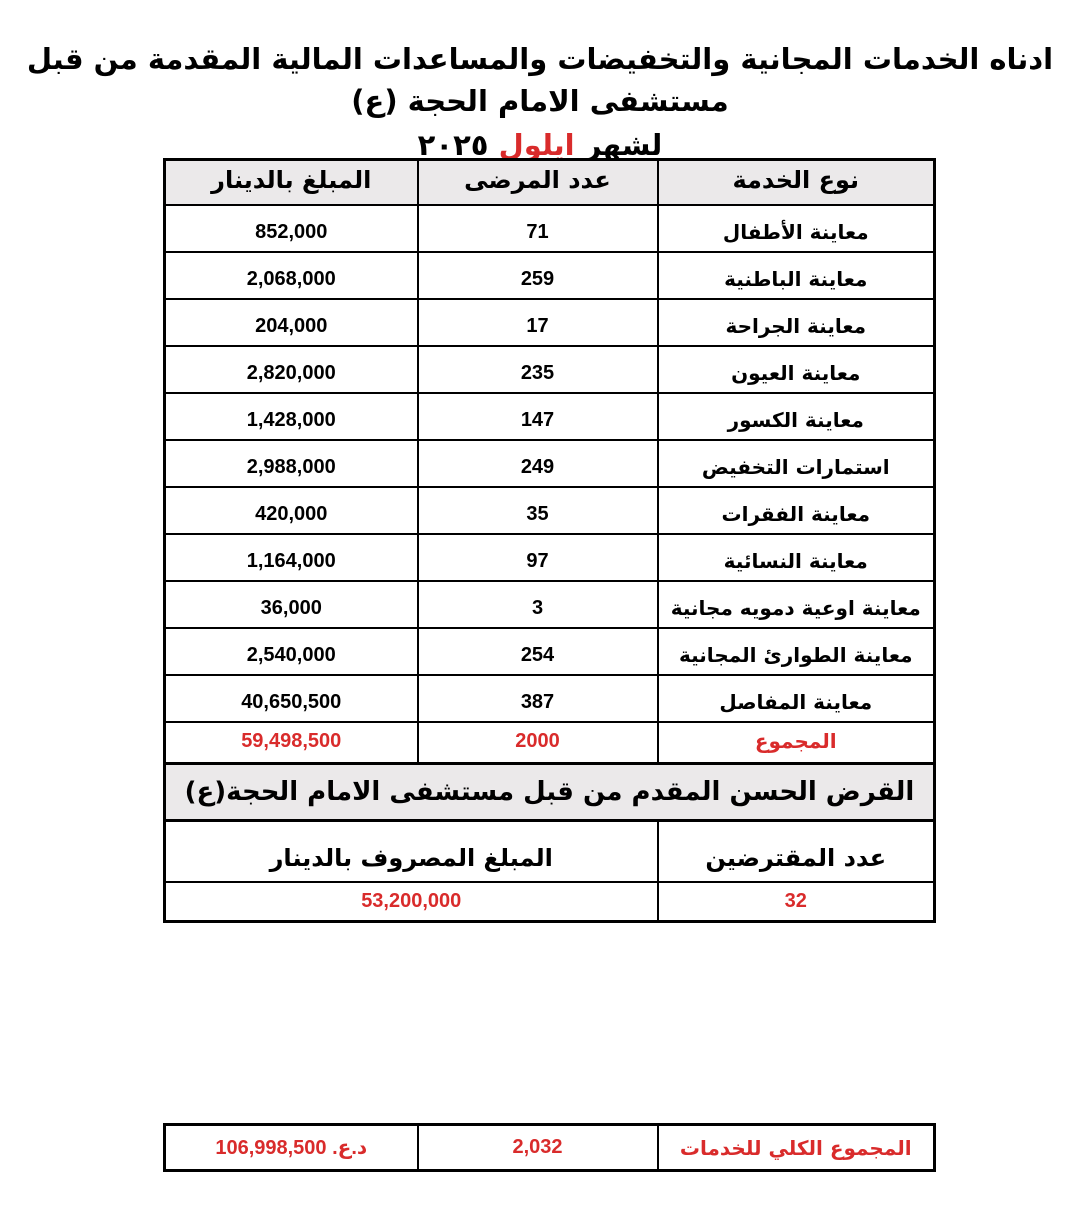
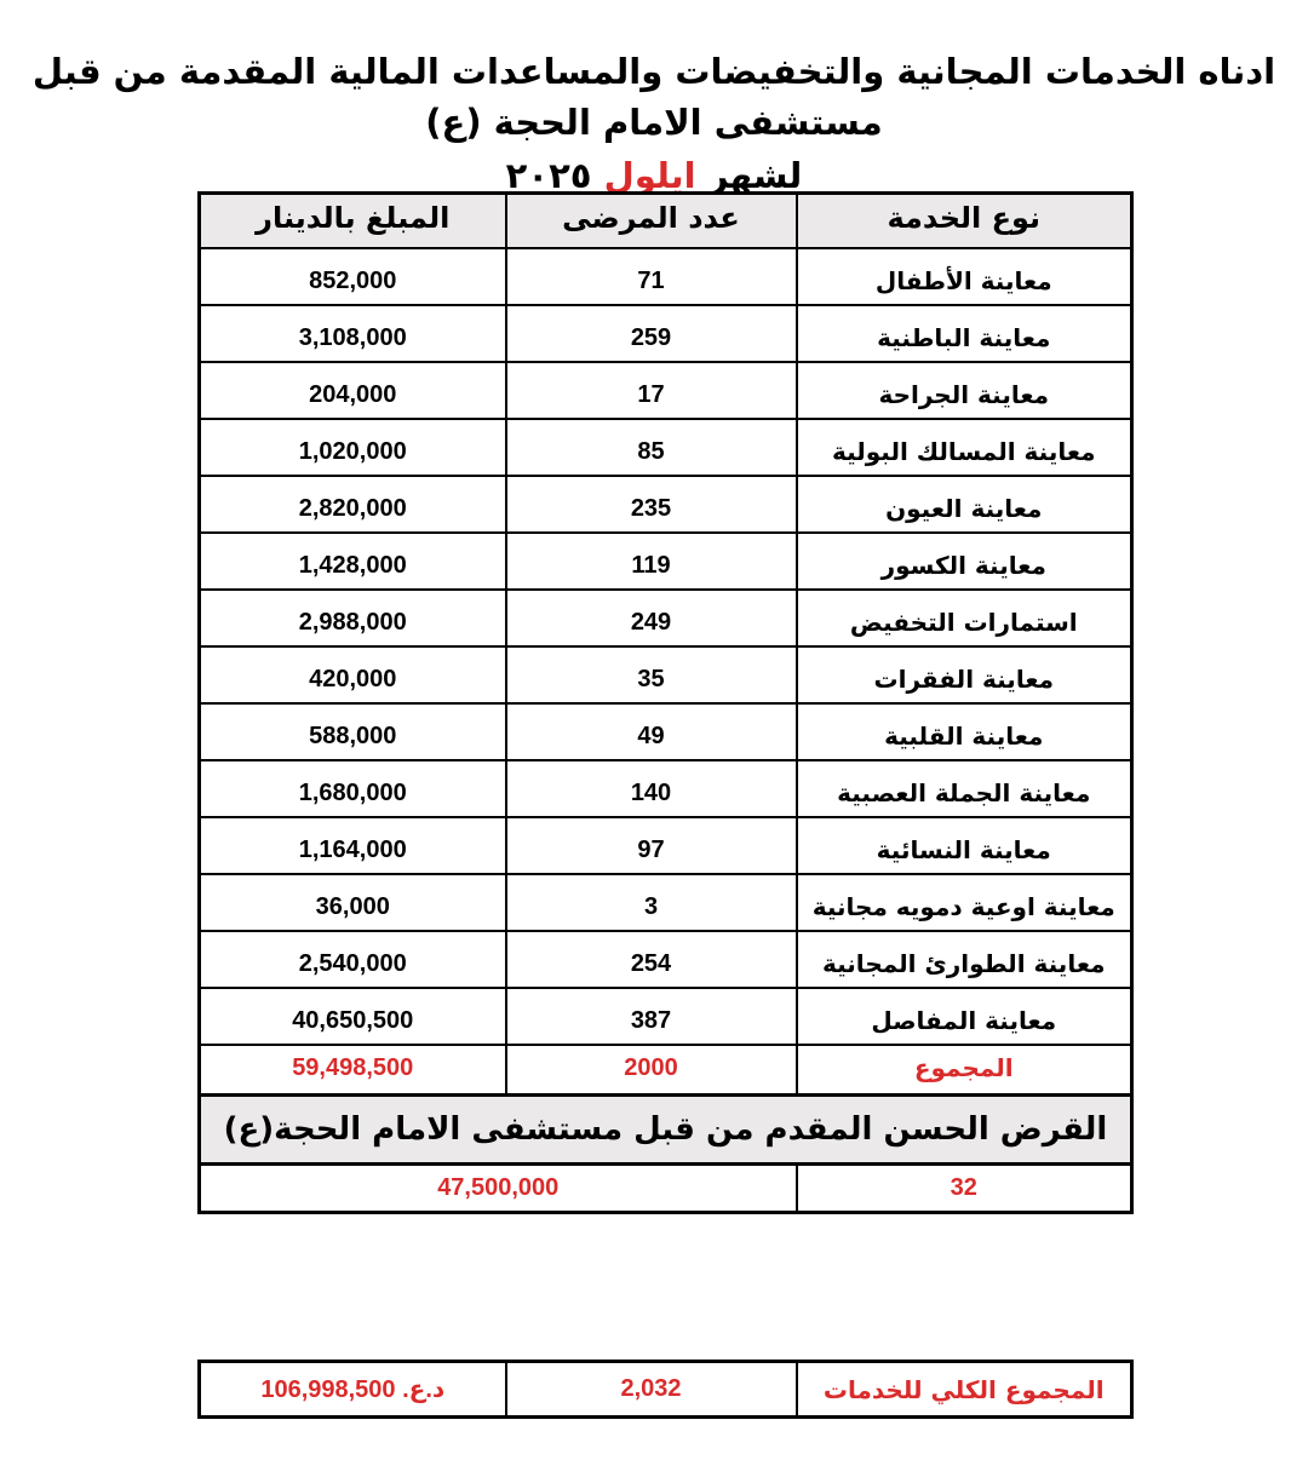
  ادناه الخدمات المجانية والتخفيضات والمساعدات المالية المقدمة من قبل مستشفى الامام الحجة (ع)
  لشهر ايلول ٢٠٢٥
  نوع الخدمة	عدد المرضى	المبلغ بالدينار
  معاينة الأطفال	71	852,000
- معاينة الباطنية	259	2,068,000
+ معاينة الباطنية	259	3,108,000
  معاينة الجراحة	17	204,000
+ معاينة المسالك البولية	85	1,020,000
  معاينة العيون	235	2,820,000
- معاينة الكسور	147	1,428,000
+ معاينة الكسور	119	1,428,000
  استمارات التخفيض	249	2,988,000
  معاينة الفقرات	35	420,000
+ معاينة القلبية	49	588,000
+ معاينة الجملة العصبية	140	1,680,000
  معاينة النسائية	97	1,164,000
  معاينة اوعية دمويه مجانية	3	36,000
  معاينة الطوارئ المجانية	254	2,540,000
  معاينة المفاصل	387	40,650,500
  المجموع	2000	59,498,500
  القرض الحسن المقدم من قبل مستشفى الامام الحجة(ع)
- عدد المقترضين	المبلغ المصروف بالدينار
- 32	53,200,000
+ 32	47,500,000
  المجموع الكلي للخدمات	2,032	د.ع. 106,998,500
